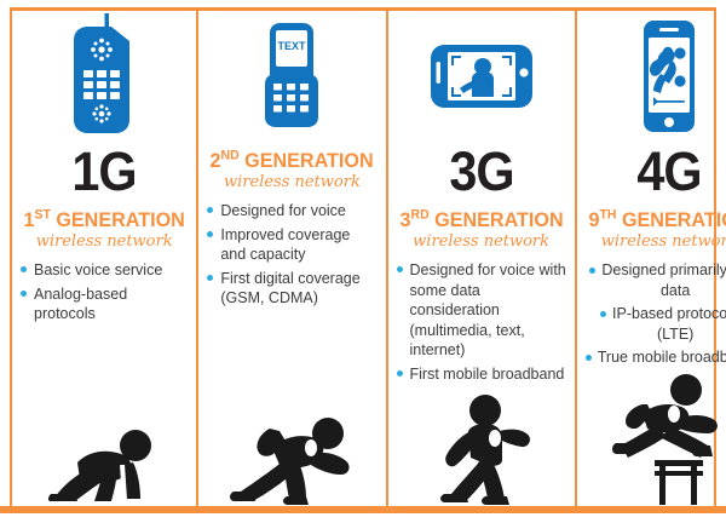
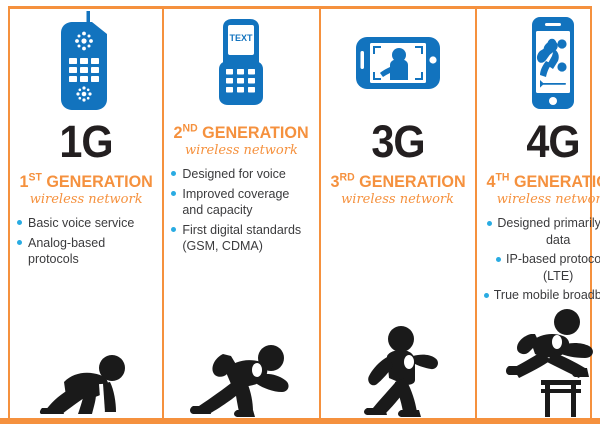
  1G
  1ST GENERATION
  wireless network
  Basic voice service
  Analog-based protocols
  TEXT
  2ND GENERATION
  wireless network
  Designed for voice
  Improved coverage and capacity
- First digital coverage (GSM, CDMA)
+ First digital standards (GSM, CDMA)
  3G
  3RD GENERATION
  wireless network
- Designed for voice with some data consideration (multimedia, text, internet)
- First mobile broadband
  4G
- 9TH GENERATI
+ 4TH GENERATI
  wireless networ
  Designed primarily data
  IP-based protoco (LTE)
  True mobile broadb
